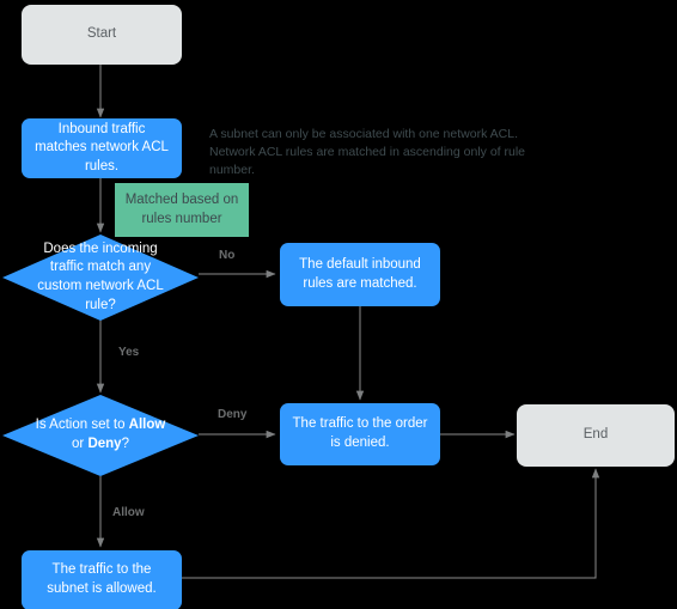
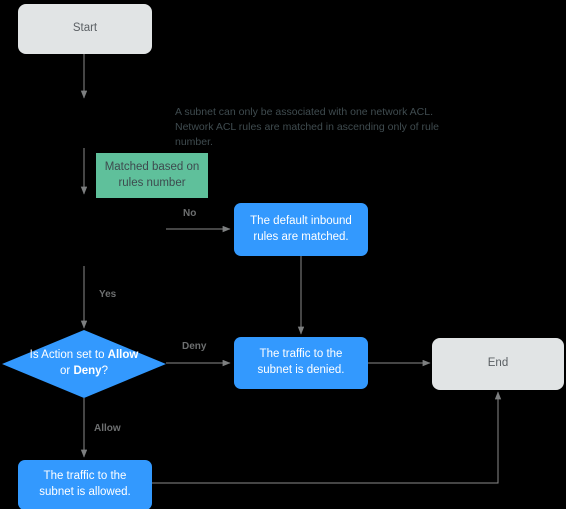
  Start
- Inbound traffic matches network ACL rules.
  Matched based on rules number
  A subnet can only be associated with one network ACL.
  Network ACL rules are matched in ascending only of rule
  number.
- Does the incoming traffic match any custom network ACL rule?
  The default inbound rules are matched.
  Is Action set to Allow or Deny?
- The traffic to the order is denied.
+ The traffic to the subnet is denied.
  End
  The traffic to the subnet is allowed.
  No
  Yes
  Deny
  Allow
